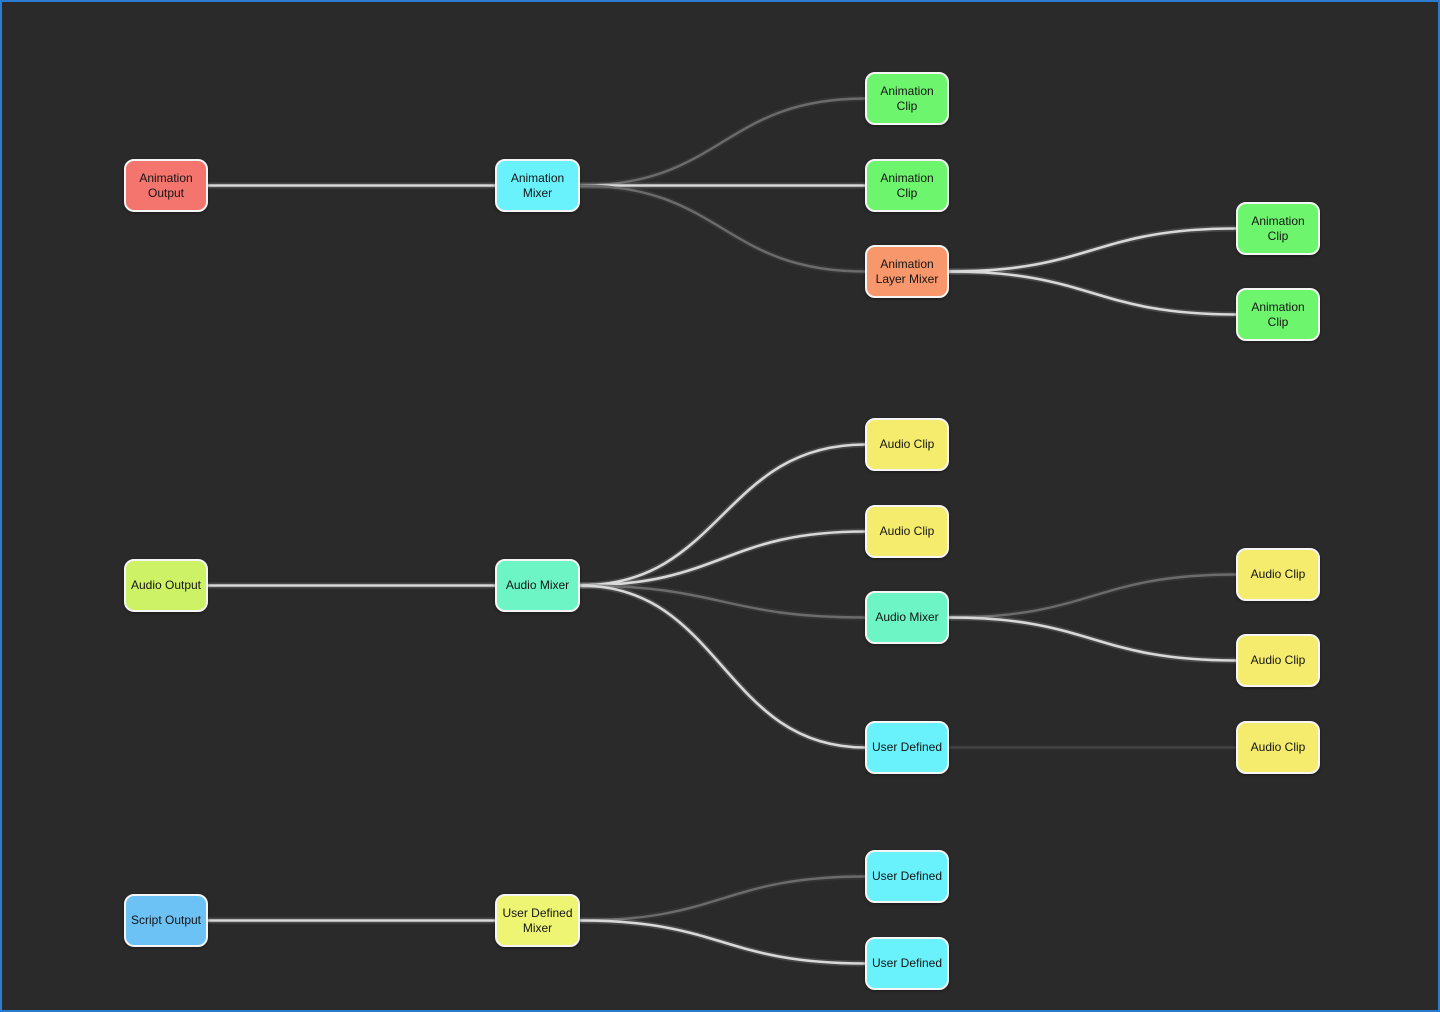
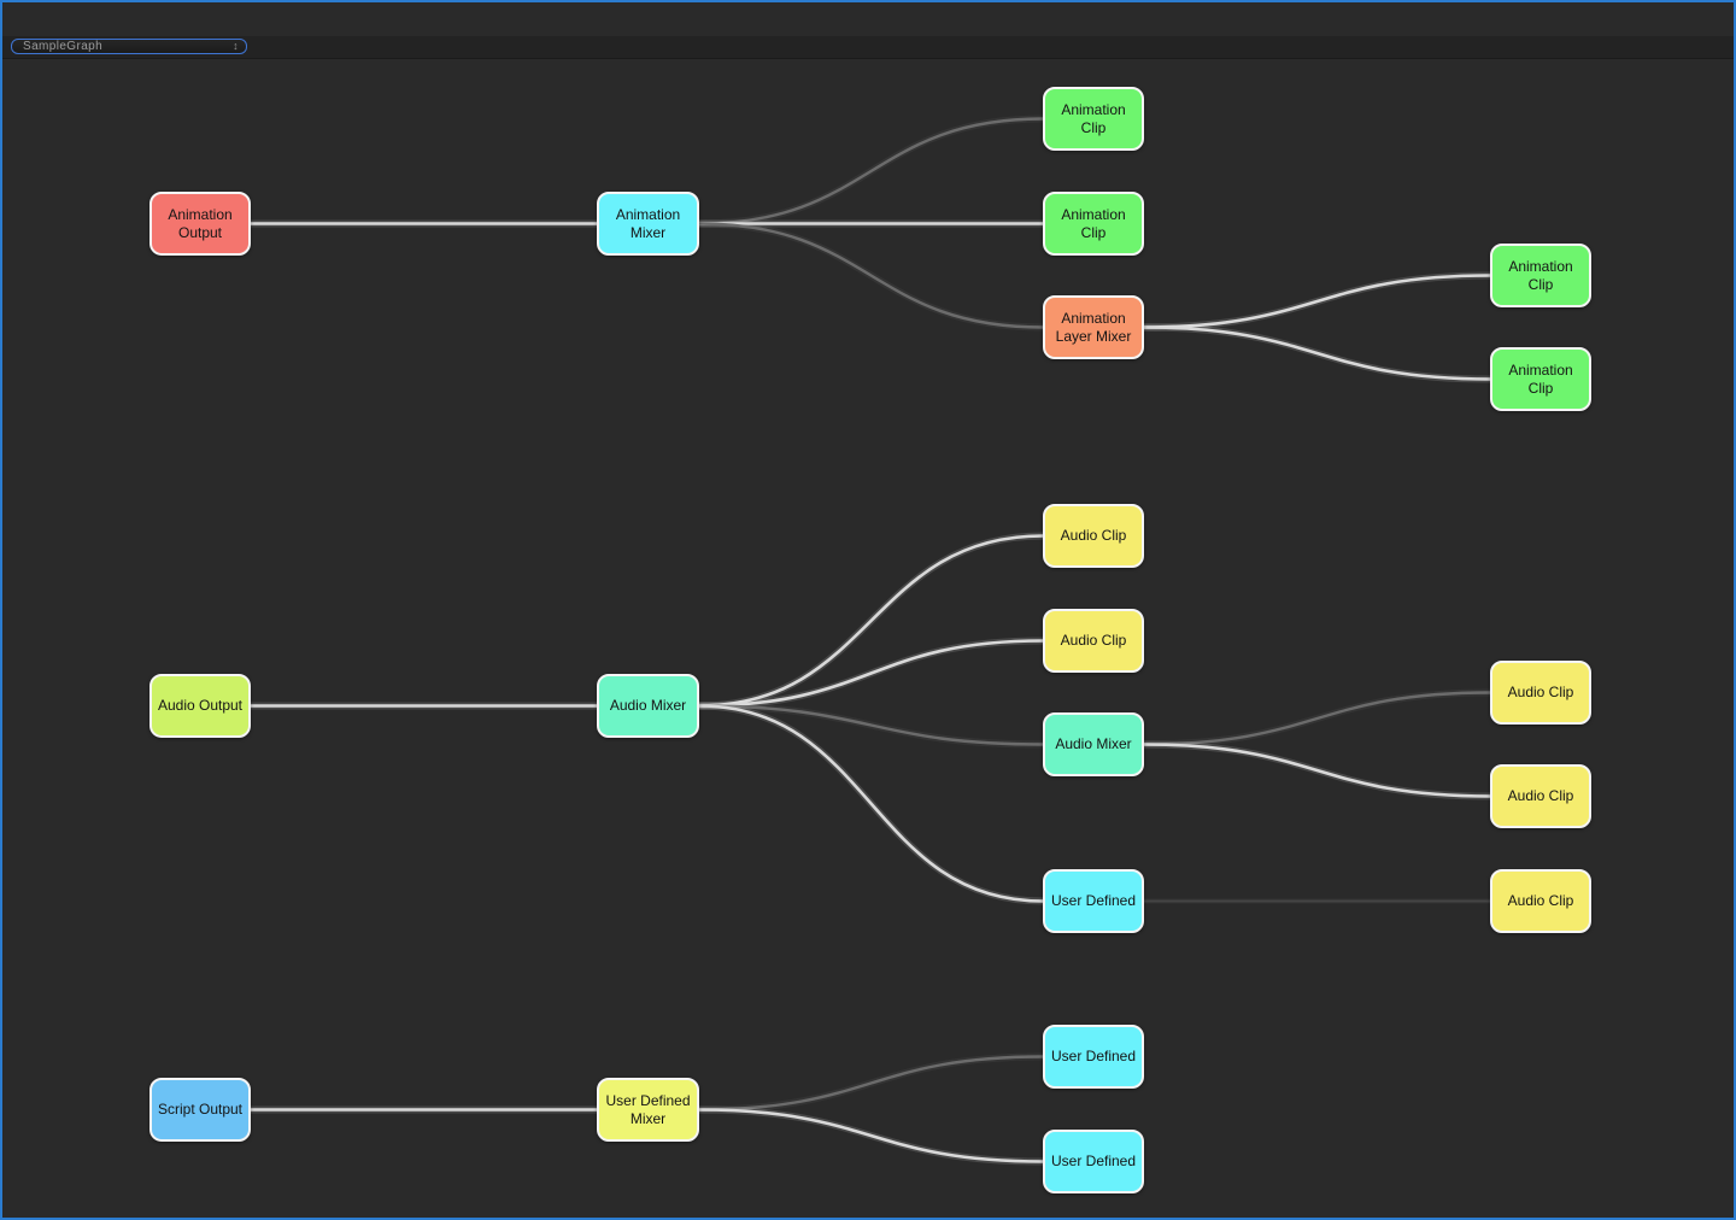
  Animation Output
  Animation Mixer
  Animation Clip
  Animation Clip
  Animation Layer Mixer
  Animation Clip
  Animation Clip
  Audio Output
  Audio Mixer
  Audio Clip
  Audio Clip
  Audio Mixer
  User Defined
  Audio Clip
  Audio Clip
  Audio Clip
  Script Output
  User Defined Mixer
  User Defined
  User Defined
+ SampleGraph
+ ↕
